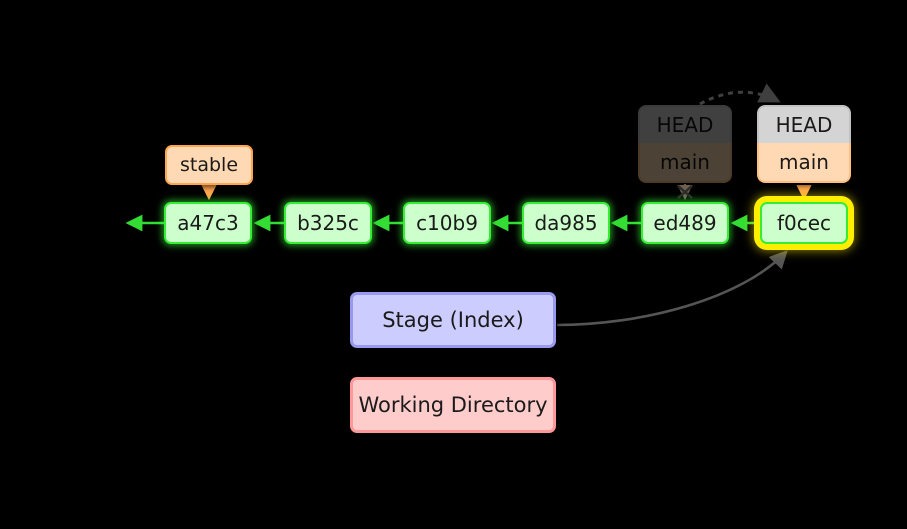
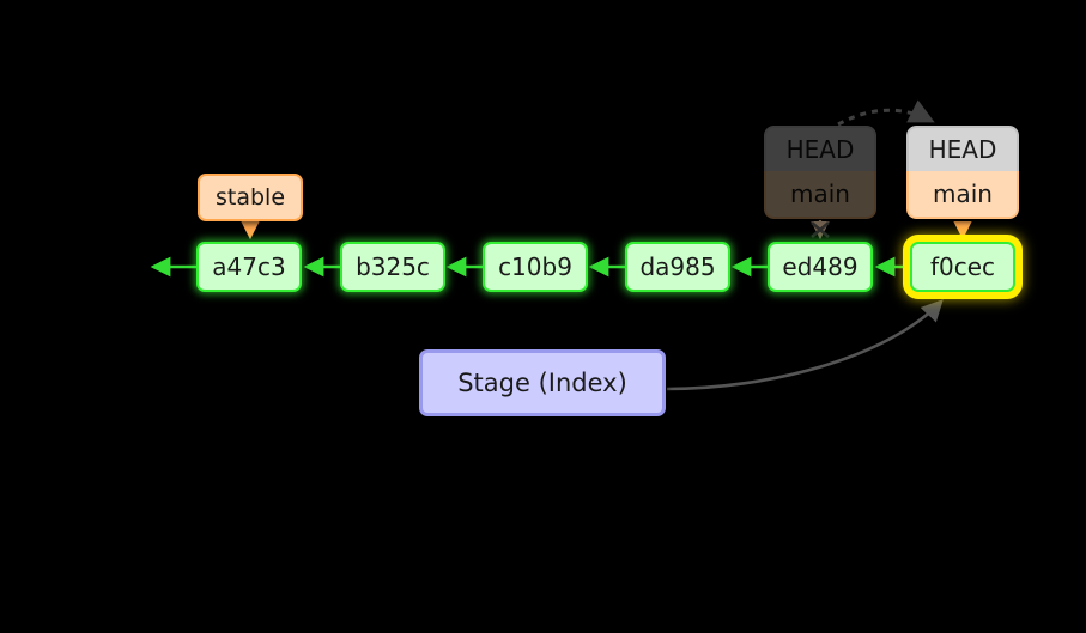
  a47c3
  b325c
  c10b9
  da985
  ed489
  f0cec
  stable
  HEAD
  main
  HEAD
  main
  Stage (Index)
- Working Directory
